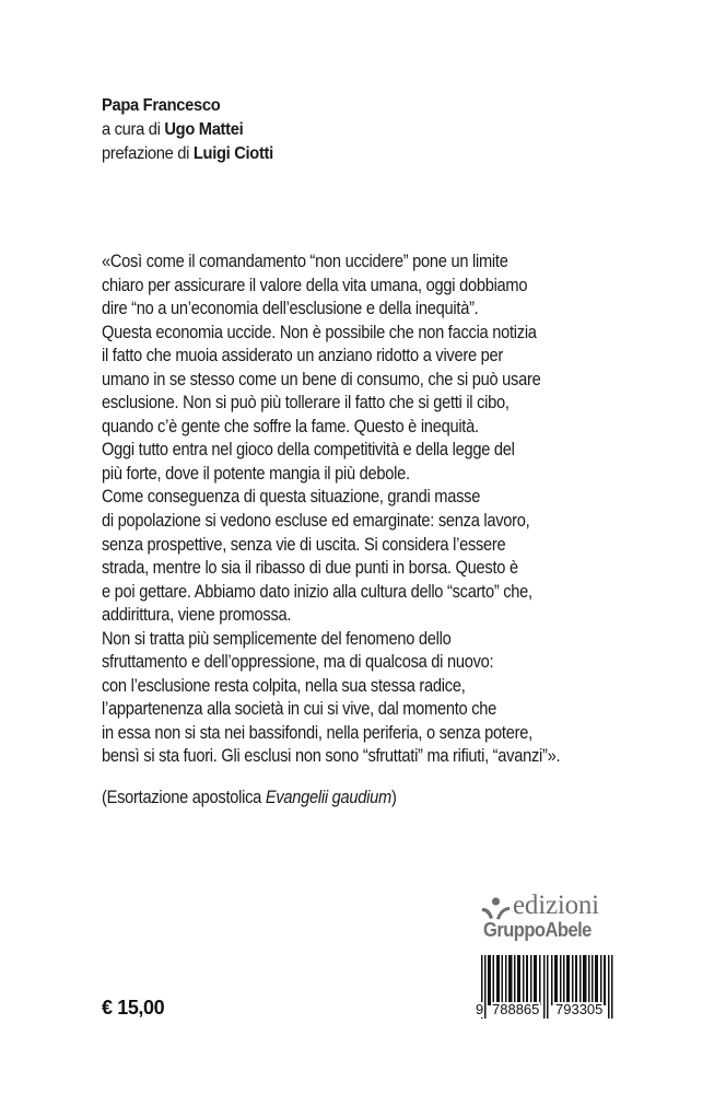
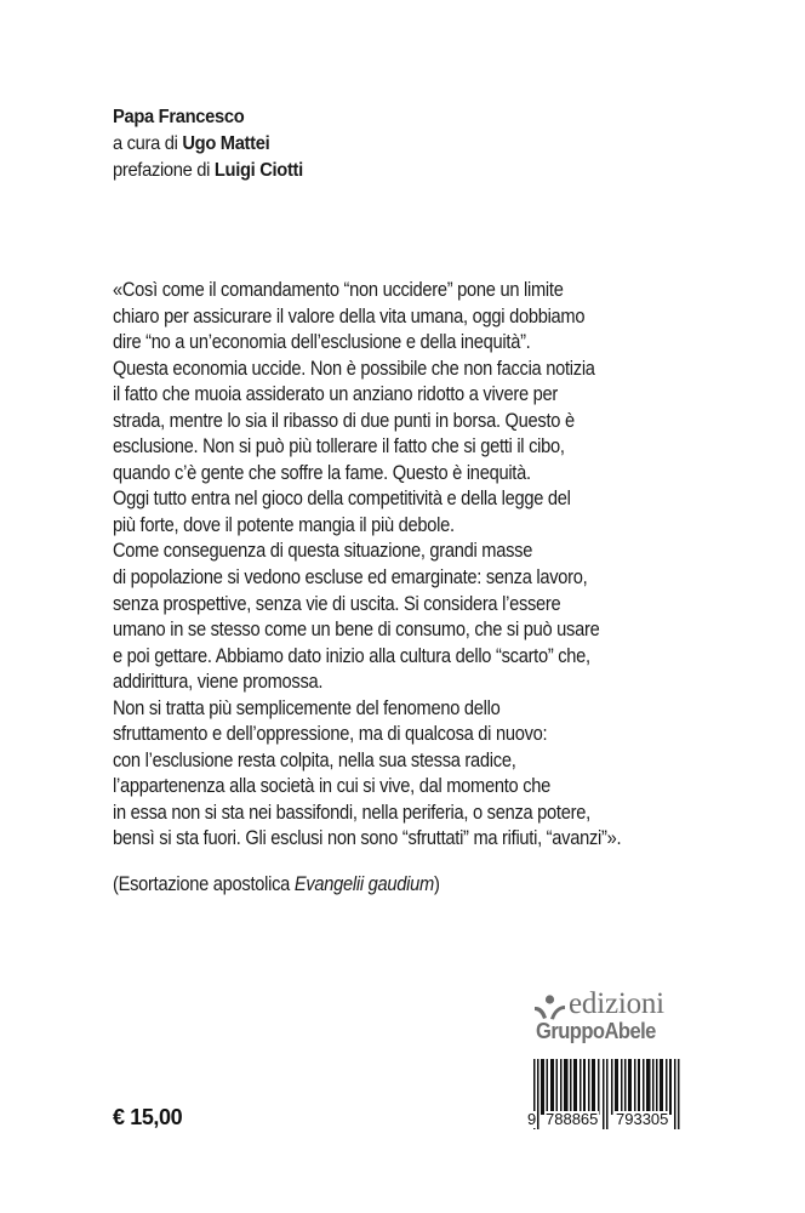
  Papa Francesco
  a cura di Ugo Mattei
  prefazione di Luigi Ciotti
  «Così come il comandamento “non uccidere” pone un limite
  chiaro per assicurare il valore della vita umana, oggi dobbiamo
  dire “no a un’economia dell’esclusione e della inequità”.
  Questa economia uccide. Non è possibile che non faccia notizia
  il fatto che muoia assiderato un anziano ridotto a vivere per
- umano in se stesso come un bene di consumo, che si può usare
+ strada, mentre lo sia il ribasso di due punti in borsa. Questo è
  esclusione. Non si può più tollerare il fatto che si getti il cibo,
  quando c’è gente che soffre la fame. Questo è inequità.
  Oggi tutto entra nel gioco della competitività e della legge del
  più forte, dove il potente mangia il più debole.
  Come conseguenza di questa situazione, grandi masse
  di popolazione si vedono escluse ed emarginate: senza lavoro,
  senza prospettive, senza vie di uscita. Si considera l’essere
- strada, mentre lo sia il ribasso di due punti in borsa. Questo è
+ umano in se stesso come un bene di consumo, che si può usare
  e poi gettare. Abbiamo dato inizio alla cultura dello “scarto” che,
  addirittura, viene promossa.
  Non si tratta più semplicemente del fenomeno dello
  sfruttamento e dell’oppressione, ma di qualcosa di nuovo:
  con l’esclusione resta colpita, nella sua stessa radice,
  l’appartenenza alla società in cui si vive, dal momento che
  in essa non si sta nei bassifondi, nella periferia, o senza potere,
  bensì si sta fuori. Gli esclusi non sono “sfruttati” ma rifiuti, “avanzi”».
  (Esortazione apostolica Evangelii gaudium)
  edizioni
  GruppoAbele
  9
  788865
  793305
  € 15,00
